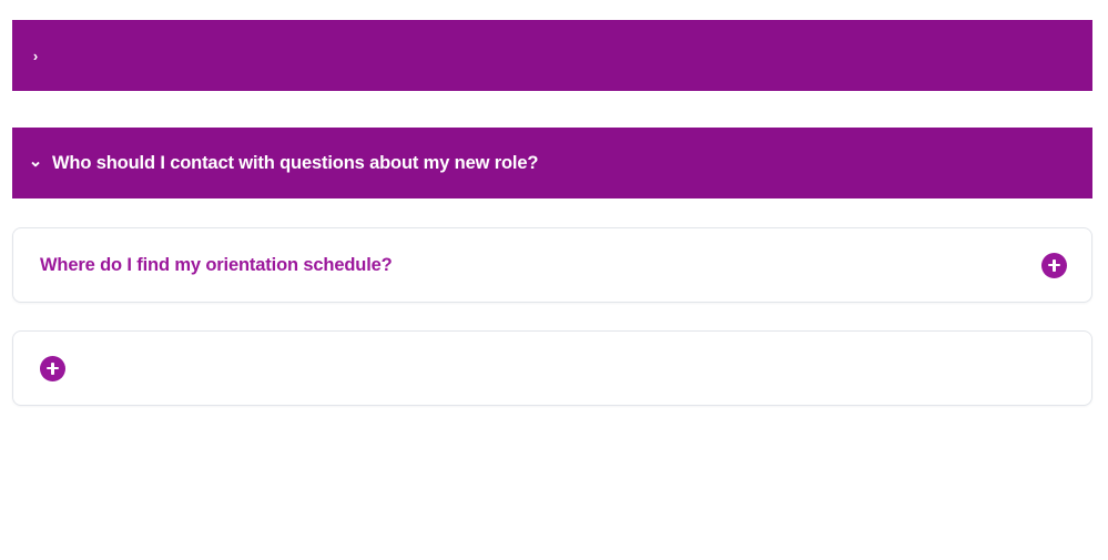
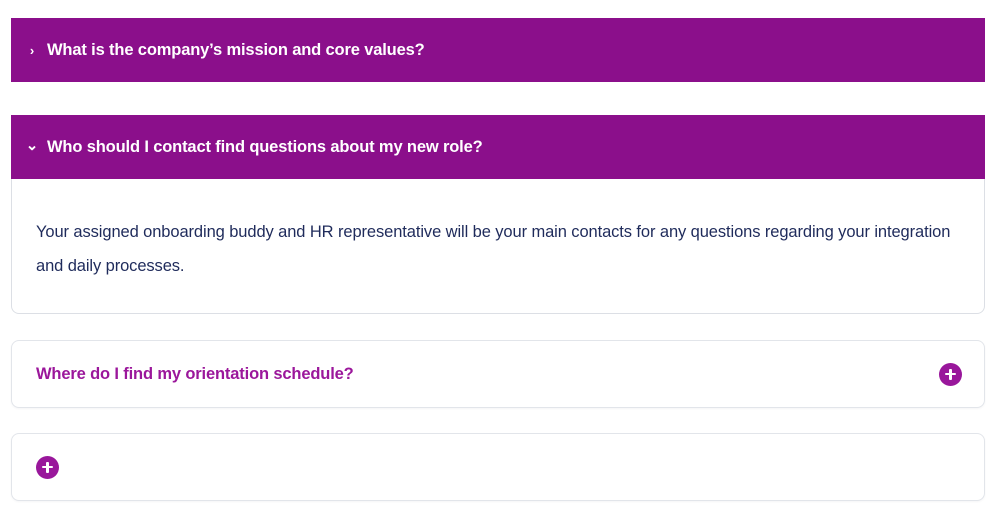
  ›
+ What is the company’s mission and core values?
  ⌄
- Who should I contact with questions about my new role?
+ Who should I contact find questions about my new role?
+ Your assigned onboarding buddy and HR representative will be your main contacts for any questions regarding your integration and daily processes.
  Where do I find my orientation schedule?
